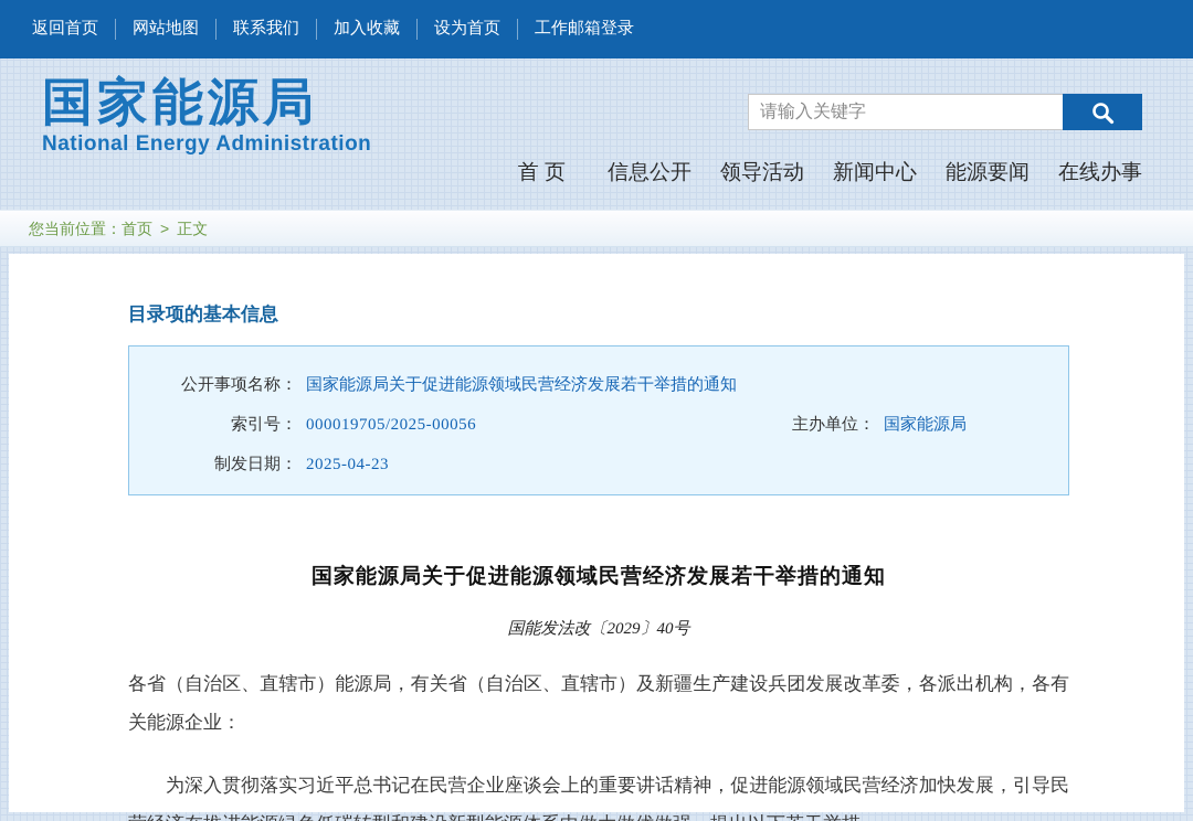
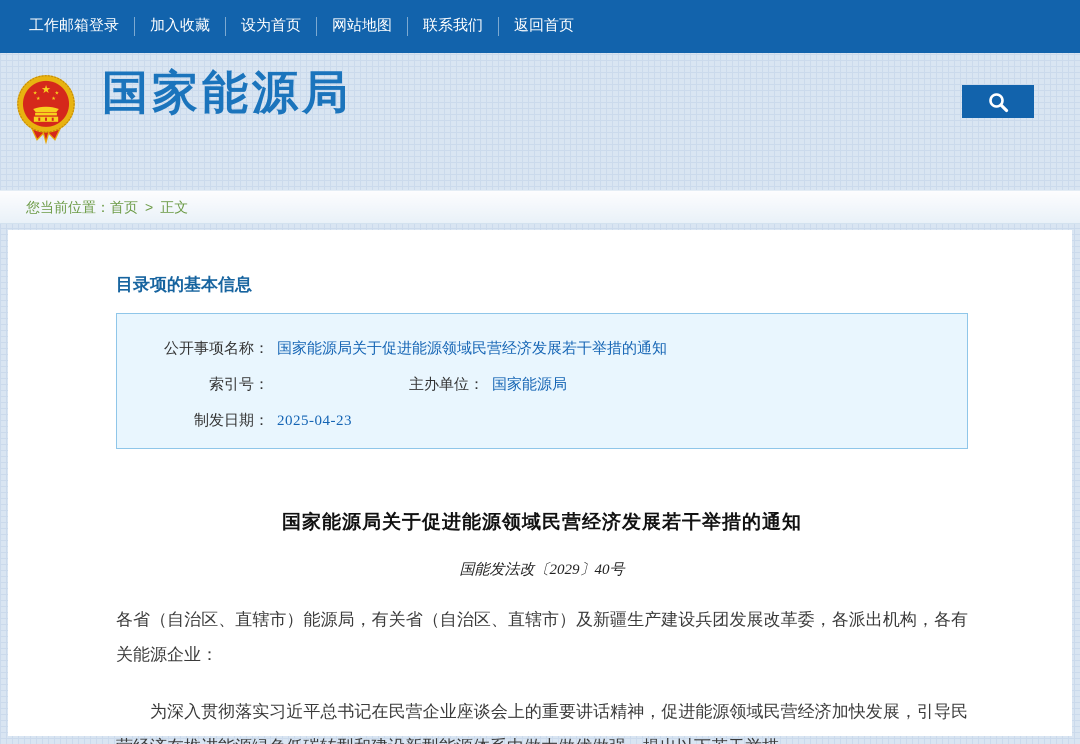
- 返回首页
+ 工作邮箱登录
- 网站地图
+ 加入收藏
- 联系我们
+ 设为首页
- 加入收藏
+ 网站地图
- 设为首页
+ 联系我们
- 工作邮箱登录
+ 返回首页
+ ★
  国家能源局
- National Energy Administration
- 请输入关键字
- 首 页
- 信息公开
- 领导活动
- 新闻中心
- 能源要闻
- 在线办事
  您当前位置：首页 > 正文
  目录项的基本信息
  公开事项名称：
  国家能源局关于促进能源领域民营经济发展若干举措的通知
  索引号：
- 000019705/2025-00056
  主办单位：
  国家能源局
  制发日期：
  2025-04-23
  国家能源局关于促进能源领域民营经济发展若干举措的通知
  国能发法改〔2029〕40号
  各省（自治区、直辖市）能源局，有关省（自治区、直辖市）及新疆生产建设兵团发展改革委，各派出机构，各有关能源企业：
